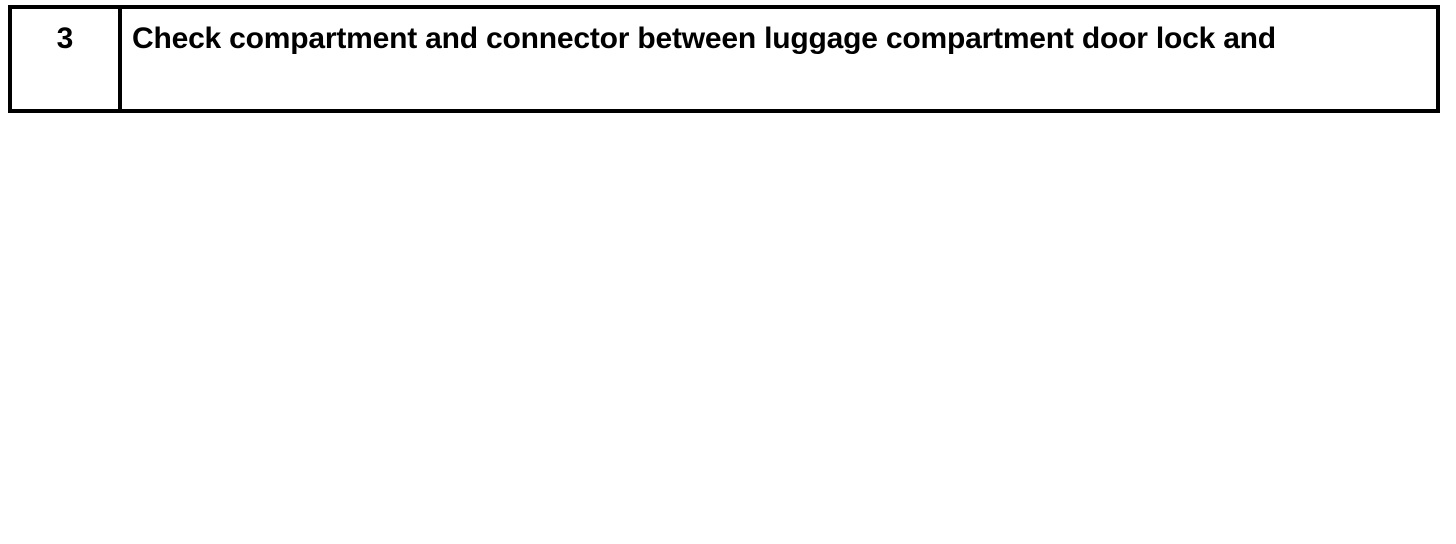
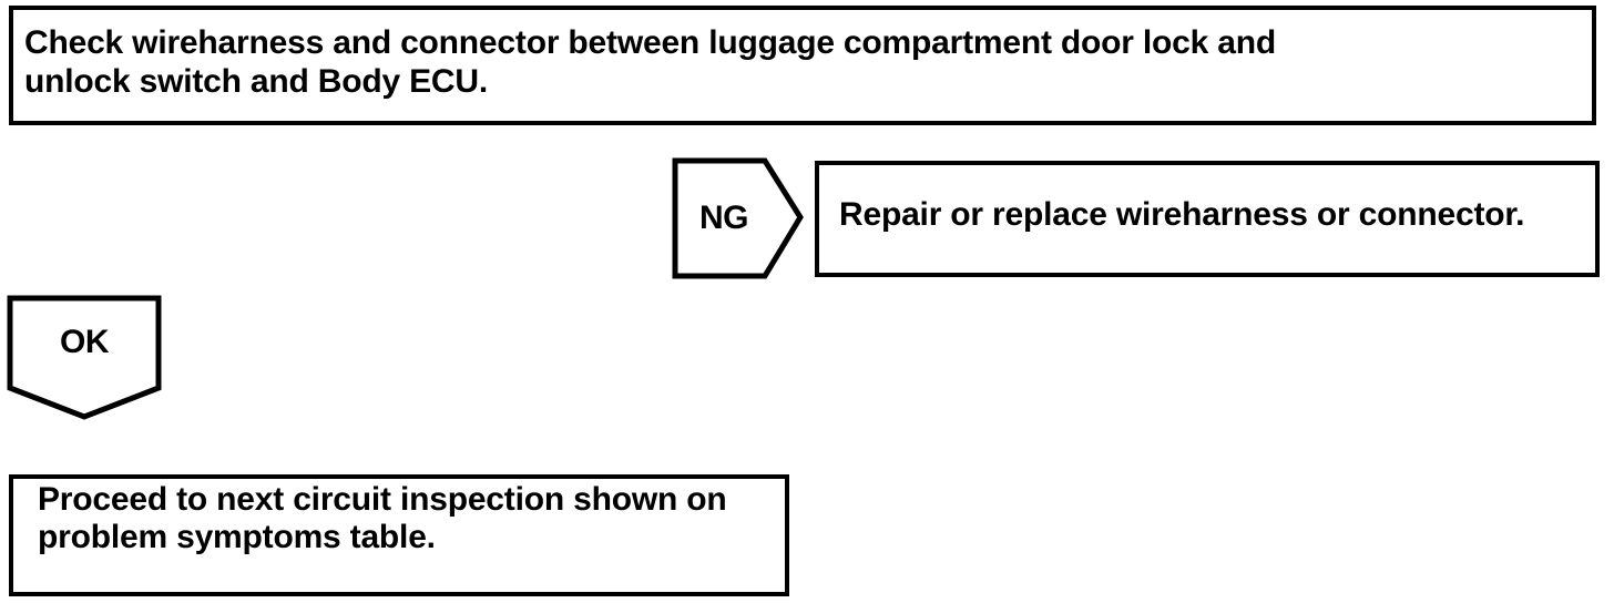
- 3
- Check compartment and connector between luggage compartment door lock and
+ Check wireharness and connector between luggage compartment door lock and
+ unlock switch and Body ECU.
+ NG
+ Repair or replace wireharness or connector.
+ OK
+ Proceed to next circuit inspection shown on
+ problem symptoms table.
